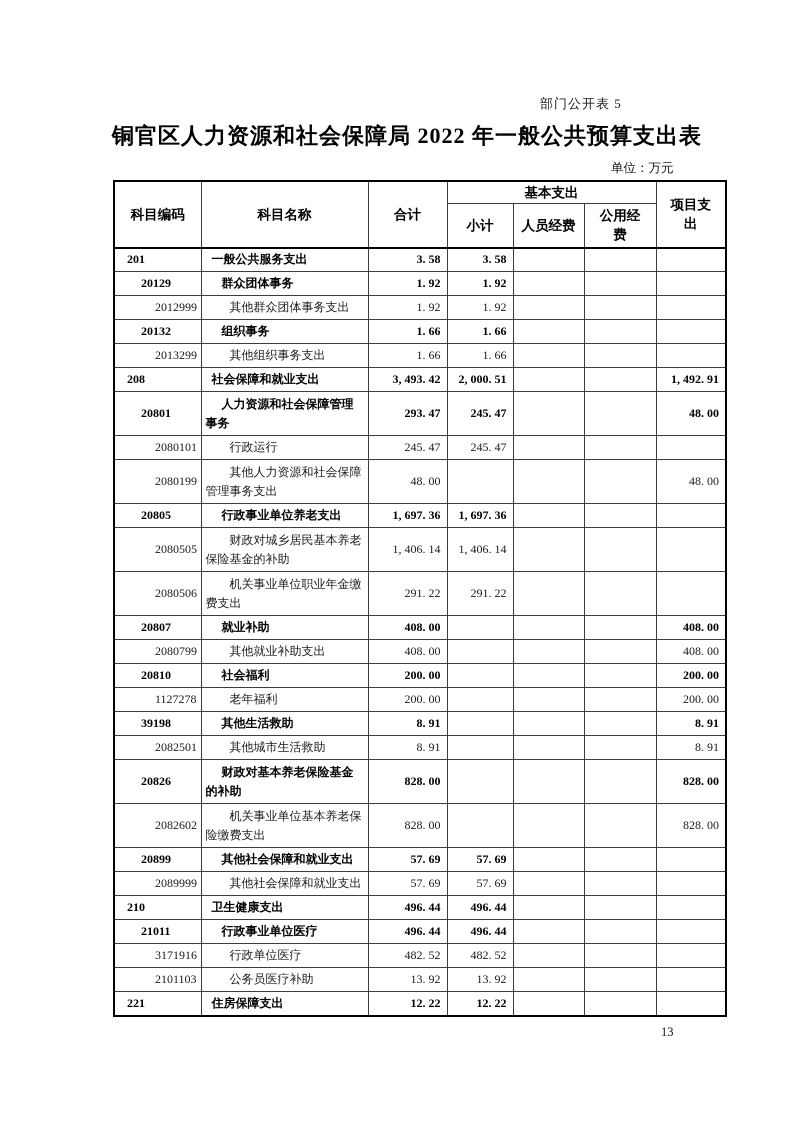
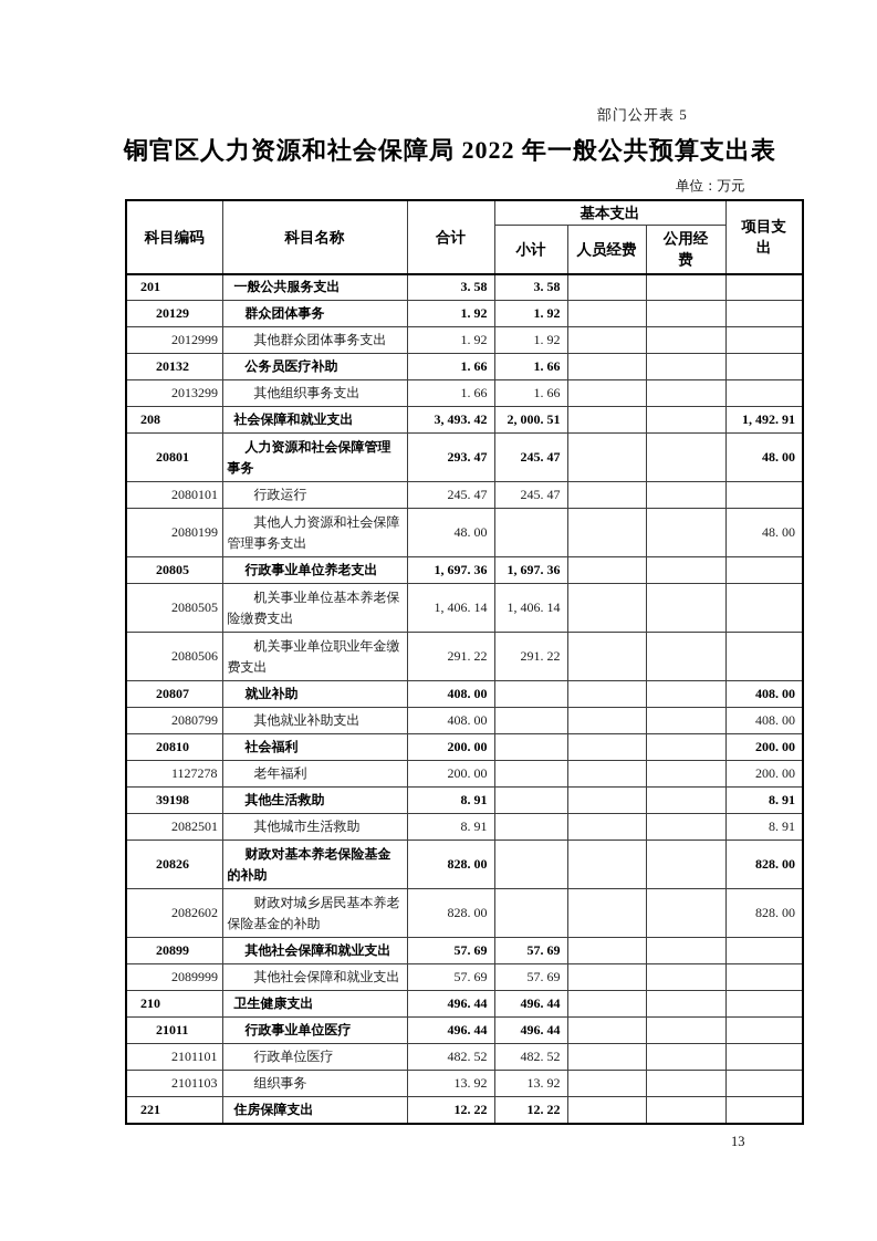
  部门公开表 5
  铜官区人力资源和社会保障局 2022 年一般公共预算支出表
  单位：万元
  科目编码	科目名称	合计	基本支出	项目支出
  小计	人员经费	公用经费
  201	一般公共服务支出	3. 58	3. 58
  20129	群众团体事务	1. 92	1. 92
  2012999	其他群众团体事务支出	1. 92	1. 92
- 20132	组织事务	1. 66	1. 66
+ 20132	公务员医疗补助	1. 66	1. 66
  2013299	其他组织事务支出	1. 66	1. 66
  208	社会保障和就业支出	3, 493. 42	2, 000. 51			1, 492. 91
  20801	人力资源和社会保障管理事务	293. 47	245. 47			48. 00
  2080101	行政运行	245. 47	245. 47
  2080199	其他人力资源和社会保障管理事务支出	48. 00				48. 00
  20805	行政事业单位养老支出	1, 697. 36	1, 697. 36
- 2080505	财政对城乡居民基本养老保险基金的补助	1, 406. 14	1, 406. 14
+ 2080505	机关事业单位基本养老保险缴费支出	1, 406. 14	1, 406. 14
  2080506	机关事业单位职业年金缴费支出	291. 22	291. 22
  20807	就业补助	408. 00				408. 00
  2080799	其他就业补助支出	408. 00				408. 00
  20810	社会福利	200. 00				200. 00
  1127278	老年福利	200. 00				200. 00
  39198	其他生活救助	8. 91				8. 91
  2082501	其他城市生活救助	8. 91				8. 91
  20826	财政对基本养老保险基金的补助	828. 00				828. 00
- 2082602	机关事业单位基本养老保险缴费支出	828. 00				828. 00
+ 2082602	财政对城乡居民基本养老保险基金的补助	828. 00				828. 00
  20899	其他社会保障和就业支出	57. 69	57. 69
  2089999	其他社会保障和就业支出	57. 69	57. 69
  210	卫生健康支出	496. 44	496. 44
  21011	行政事业单位医疗	496. 44	496. 44
- 3171916	行政单位医疗	482. 52	482. 52
+ 2101101	行政单位医疗	482. 52	482. 52
- 2101103	公务员医疗补助	13. 92	13. 92
+ 2101103	组织事务	13. 92	13. 92
  221	住房保障支出	12. 22	12. 22
  13
